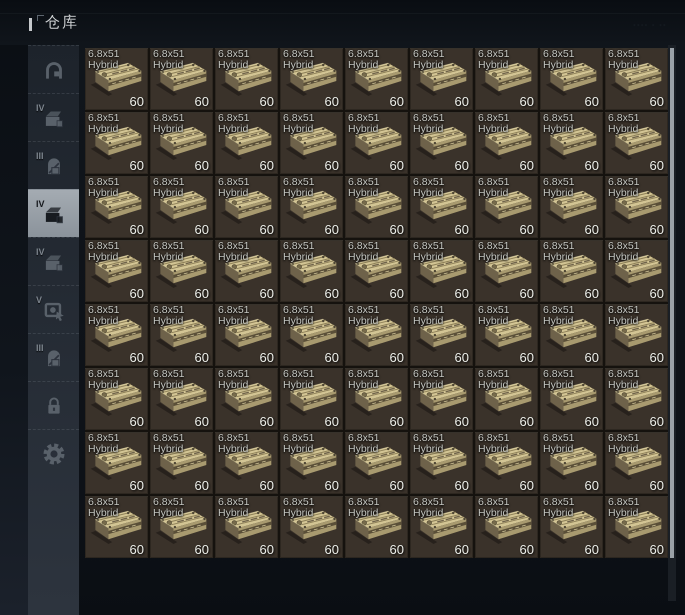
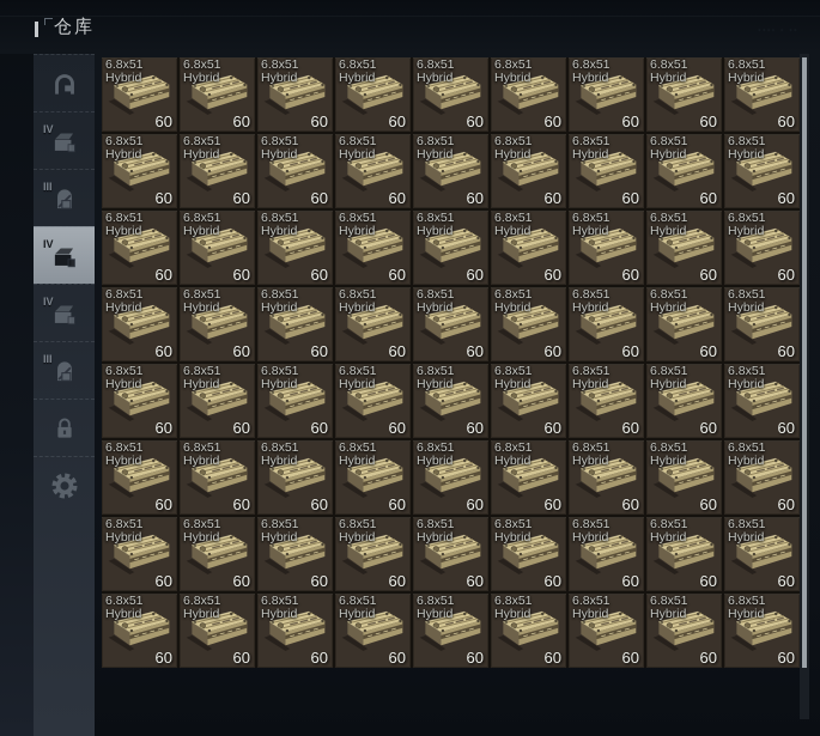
  仓库
  IV
  III
  IV
  IV
- V
  III
  6.8x51
  Hybrid
  60
  6.8x51
  Hybrid
  60
  6.8x51
  Hybrid
  60
  6.8x51
  Hybrid
  60
  6.8x51
  Hybrid
  60
  6.8x51
  Hybrid
  60
  6.8x51
  Hybrid
  60
  6.8x51
  Hybrid
  60
  6.8x51
  Hybrid
  60
  6.8x51
  Hybrid
  60
  6.8x51
  Hybrid
  60
  6.8x51
  Hybrid
  60
  6.8x51
  Hybrid
  60
  6.8x51
  Hybrid
  60
  6.8x51
  Hybrid
  60
  6.8x51
  Hybrid
  60
  6.8x51
  Hybrid
  60
  6.8x51
  Hybrid
  60
  6.8x51
  Hybrid
  60
  6.8x51
  Hybrid
  60
  6.8x51
  Hybrid
  60
  6.8x51
  Hybrid
  60
  6.8x51
  Hybrid
  60
  6.8x51
  Hybrid
  60
  6.8x51
  Hybrid
  60
  6.8x51
  Hybrid
  60
  6.8x51
  Hybrid
  60
  6.8x51
  Hybrid
  60
  6.8x51
  Hybrid
  60
  6.8x51
  Hybrid
  60
  6.8x51
  Hybrid
  60
  6.8x51
  Hybrid
  60
  6.8x51
  Hybrid
  60
  6.8x51
  Hybrid
  60
  6.8x51
  Hybrid
  60
  6.8x51
  Hybrid
  60
  6.8x51
  Hybrid
  60
  6.8x51
  Hybrid
  60
  6.8x51
  Hybrid
  60
  6.8x51
  Hybrid
  60
  6.8x51
  Hybrid
  60
  6.8x51
  Hybrid
  60
  6.8x51
  Hybrid
  60
  6.8x51
  Hybrid
  60
  6.8x51
  Hybrid
  60
  6.8x51
  Hybrid
  60
  6.8x51
  Hybrid
  60
  6.8x51
  Hybrid
  60
  6.8x51
  Hybrid
  60
  6.8x51
  Hybrid
  60
  6.8x51
  Hybrid
  60
  6.8x51
  Hybrid
  60
  6.8x51
  Hybrid
  60
  6.8x51
  Hybrid
  60
  6.8x51
  Hybrid
  60
  6.8x51
  Hybrid
  60
  6.8x51
  Hybrid
  60
  6.8x51
  Hybrid
  60
  6.8x51
  Hybrid
  60
  6.8x51
  Hybrid
  60
  6.8x51
  Hybrid
  60
  6.8x51
  Hybrid
  60
  6.8x51
  Hybrid
  60
  6.8x51
  Hybrid
  60
  6.8x51
  Hybrid
  60
  6.8x51
  Hybrid
  60
  6.8x51
  Hybrid
  60
  6.8x51
  Hybrid
  60
  6.8x51
  Hybrid
  60
  6.8x51
  Hybrid
  60
  6.8x51
  Hybrid
  60
  6.8x51
  Hybrid
  60
